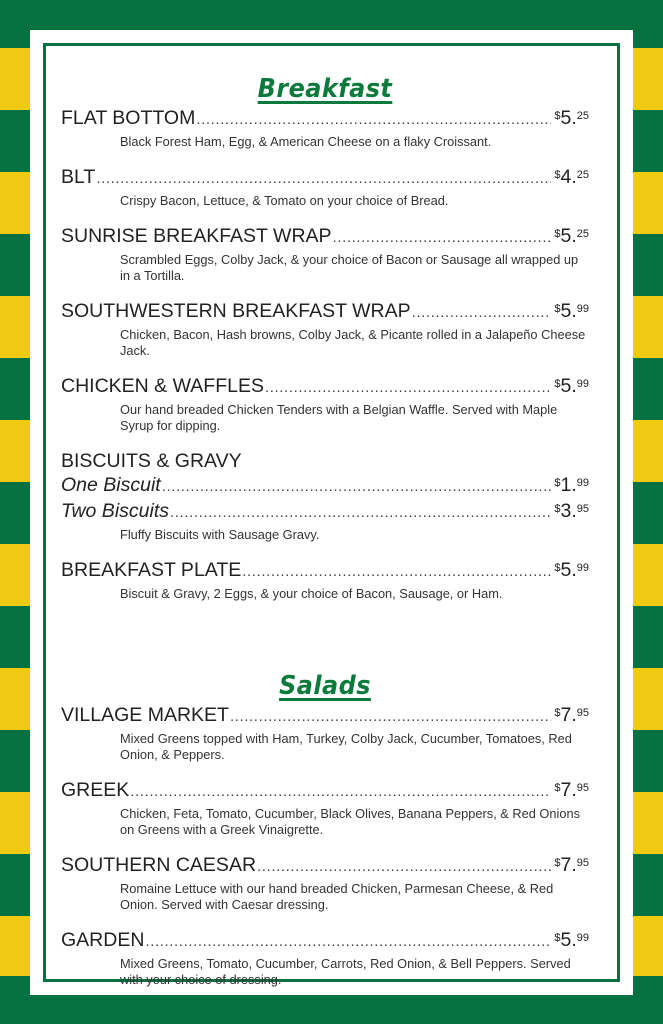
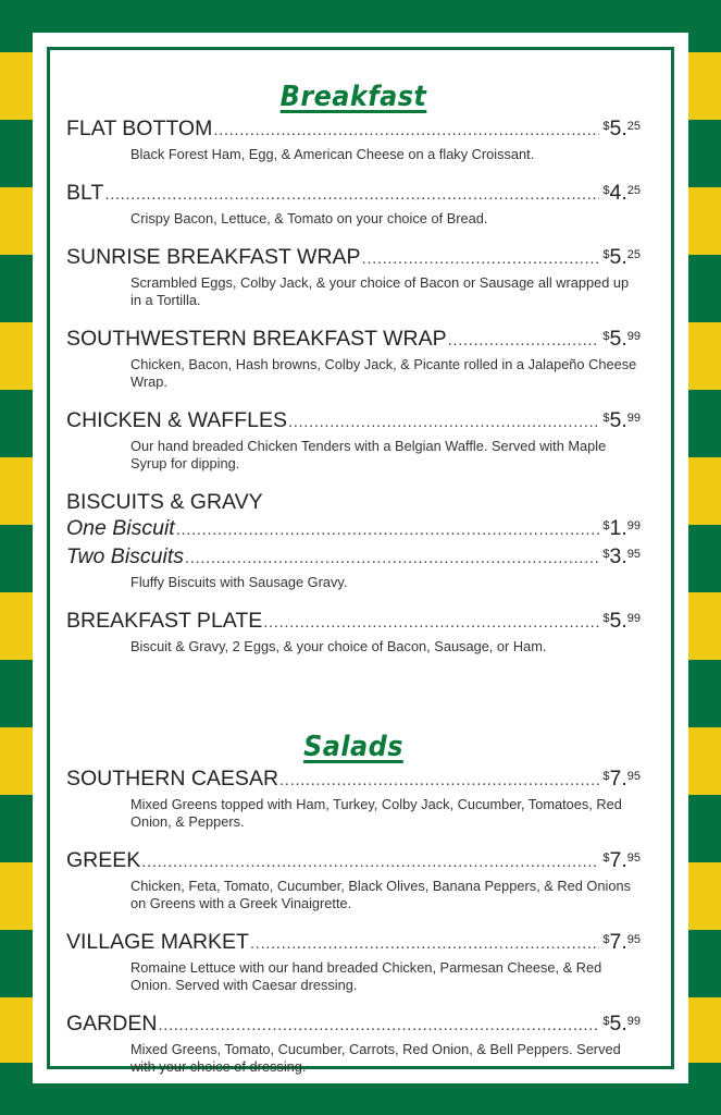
  Breakfast
  FLAT BOTTOM
  $5.25
  Black Forest Ham, Egg, & American Cheese on a flaky Croissant.
  BLT
  $4.25
  Crispy Bacon, Lettuce, & Tomato on your choice of Bread.
  SUNRISE BREAKFAST WRAP
  $5.25
  Scrambled Eggs, Colby Jack, & your choice of Bacon or Sausage all wrapped up in a Tortilla.
  SOUTHWESTERN BREAKFAST WRAP
  $5.99
- Chicken, Bacon, Hash browns, Colby Jack, & Picante rolled in a Jalapeño Cheese Jack.
+ Chicken, Bacon, Hash browns, Colby Jack, & Picante rolled in a Jalapeño Cheese Wrap.
  CHICKEN & WAFFLES
  $5.99
  Our hand breaded Chicken Tenders with a Belgian Waffle. Served with Maple Syrup for dipping.
  BISCUITS & GRAVY
  One Biscuit
  $1.99
  Two Biscuits
  $3.95
  Fluffy Biscuits with Sausage Gravy.
  BREAKFAST PLATE
  $5.99
  Biscuit & Gravy, 2 Eggs, & your choice of Bacon, Sausage, or Ham.
  Salads
- VILLAGE MARKET
+ SOUTHERN CAESAR
  $7.95
  Mixed Greens topped with Ham, Turkey, Colby Jack, Cucumber, Tomatoes, Red Onion, & Peppers.
  GREEK
  $7.95
  Chicken, Feta, Tomato, Cucumber, Black Olives, Banana Peppers, & Red Onions on Greens with a Greek Vinaigrette.
- SOUTHERN CAESAR
+ VILLAGE MARKET
  $7.95
  Romaine Lettuce with our hand breaded Chicken, Parmesan Cheese, & Red Onion. Served with Caesar dressing.
  GARDEN
  $5.99
  Mixed Greens, Tomato, Cucumber, Carrots, Red Onion, & Bell Peppers. Served with your choice of dressing.
